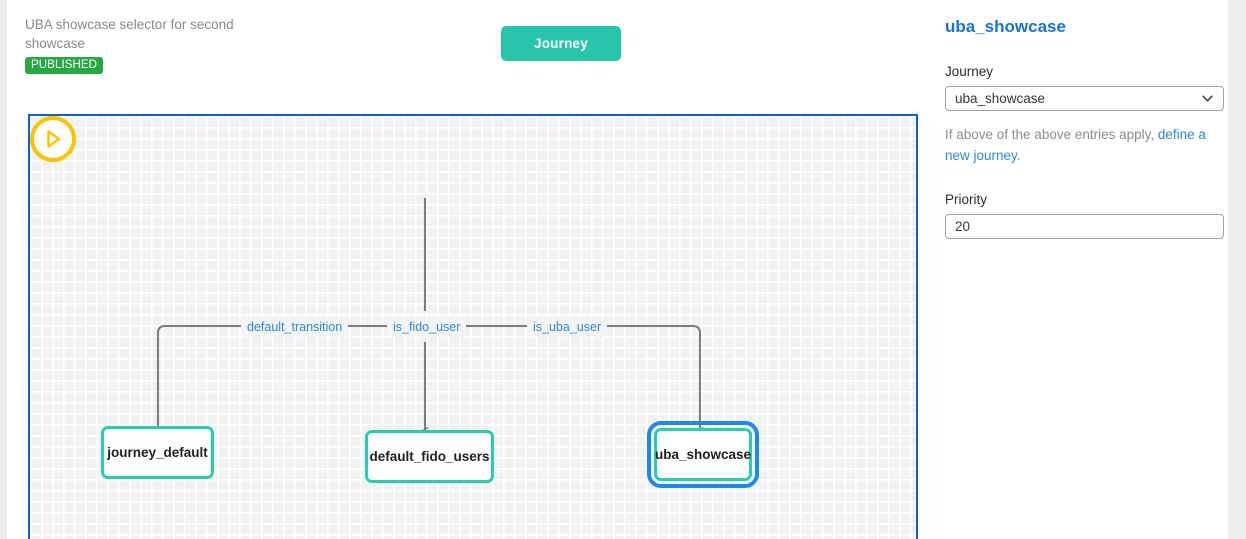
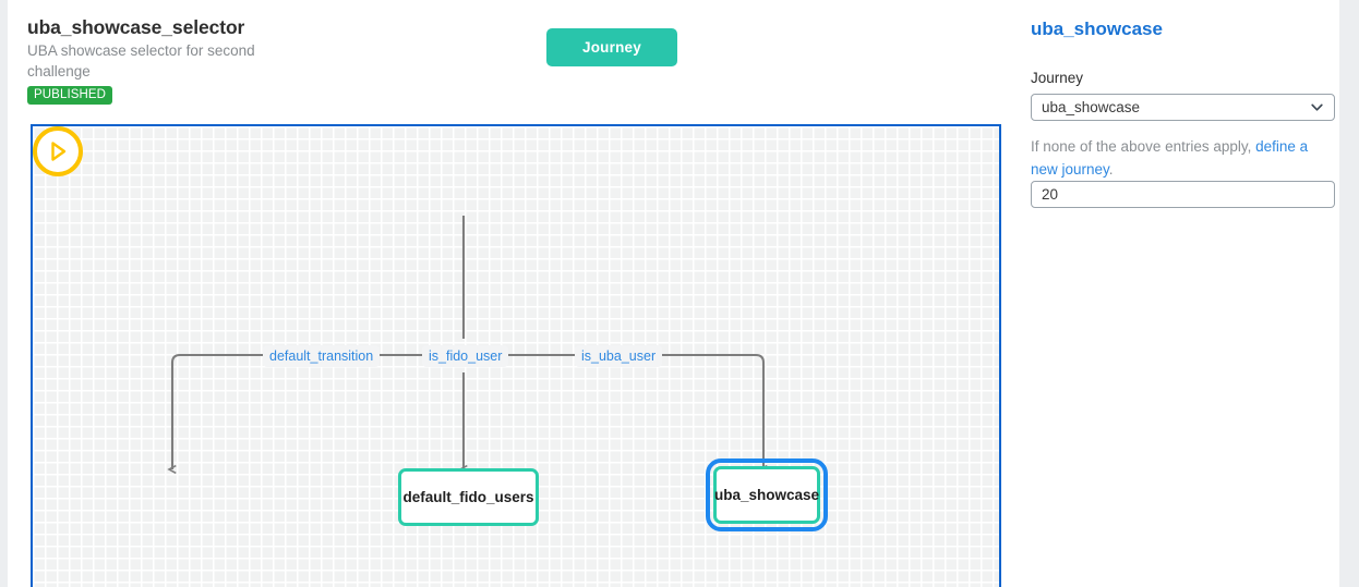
+ uba_showcase_selector
- UBA showcase selector for second showcase
+ UBA showcase selector for second challenge
  PUBLISHED
  Journey
  default_transition
  is_fido_user
  is_uba_user
- journey_default
  default_fido_users
  uba_showcase
  uba_showcase
  Journey
  uba_showcase
- If above of the above entries apply, define a new journey.
+ If none of the above entries apply, define a new journey.
- Priority
  20
